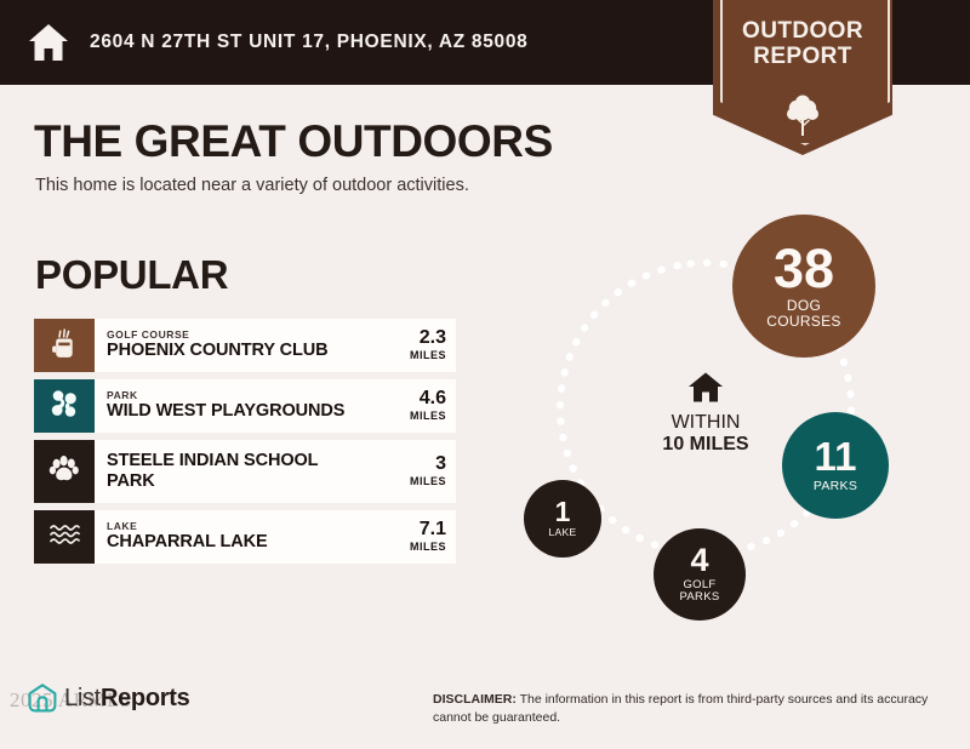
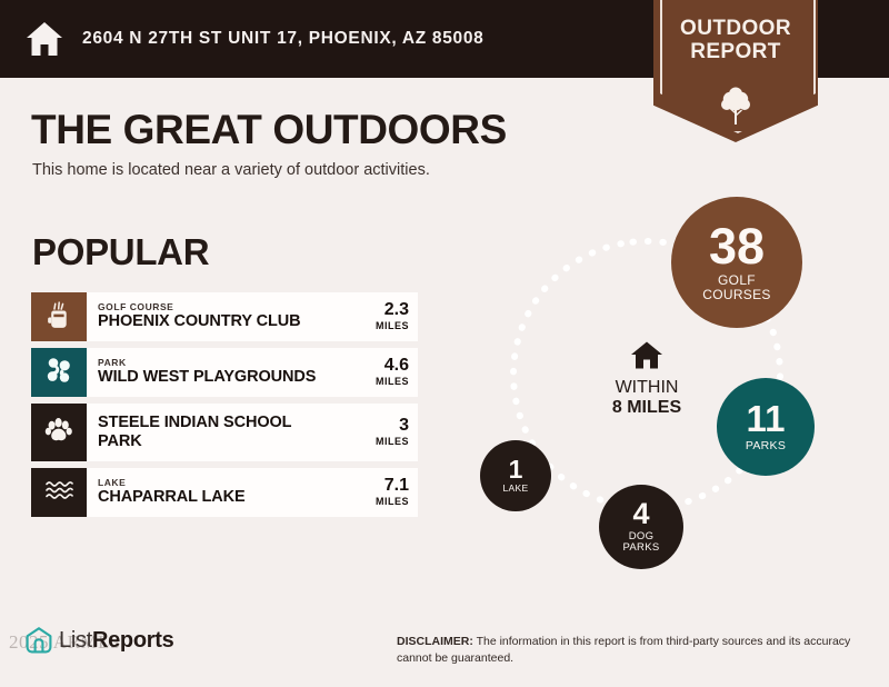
  2604 N 27TH ST UNIT 17, PHOENIX, AZ 85008
  OUTDOOR
  REPORT
  THE GREAT OUTDOORS
  This home is located near a variety of outdoor activities.
  POPULAR
  GOLF COURSE
  PHOENIX COUNTRY CLUB
  2.3
  MILES
  PARK
  WILD WEST PLAYGROUNDS
  4.6
  MILES
  STEELE INDIAN SCHOOL PARK
  3
  MILES
  LAKE
  CHAPARRAL LAKE
  7.1
  MILES
  WITHIN
- 10 MILES
+ 8 MILES
  38
- DOG
+ GOLF
  COURSES
  11
  PARKS
  4
- GOLF
+ DOG
  PARKS
  1
  LAKE
  2025 ARMLS
  ListReports
  DISCLAIMER: The information in this report is from third-party sources and its accuracy cannot be guaranteed.
